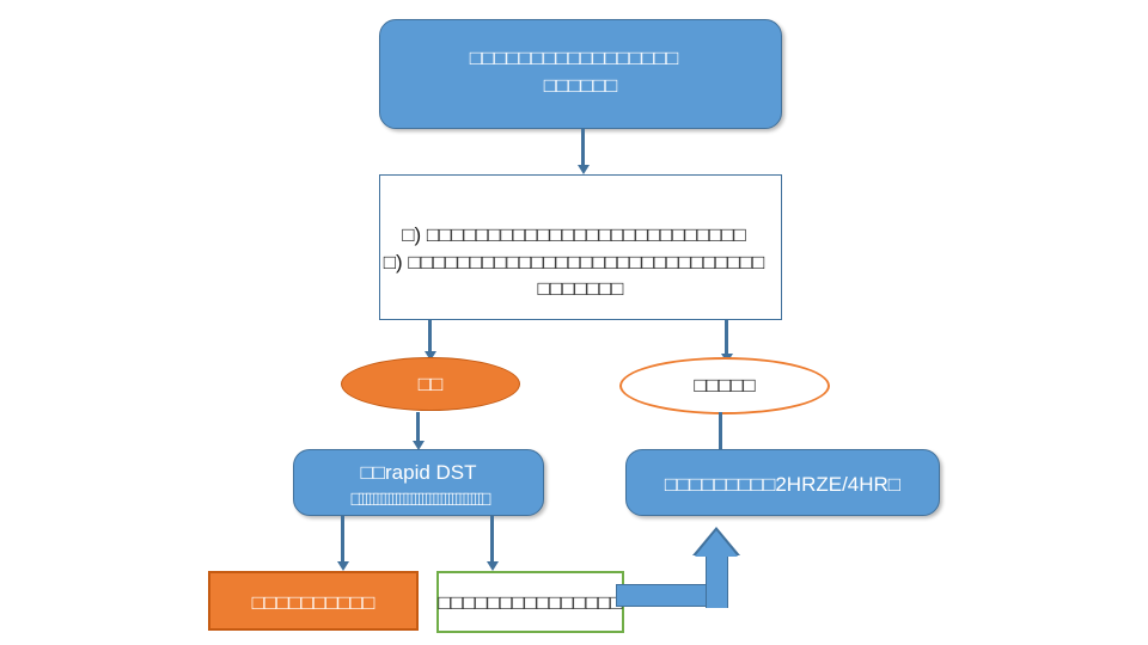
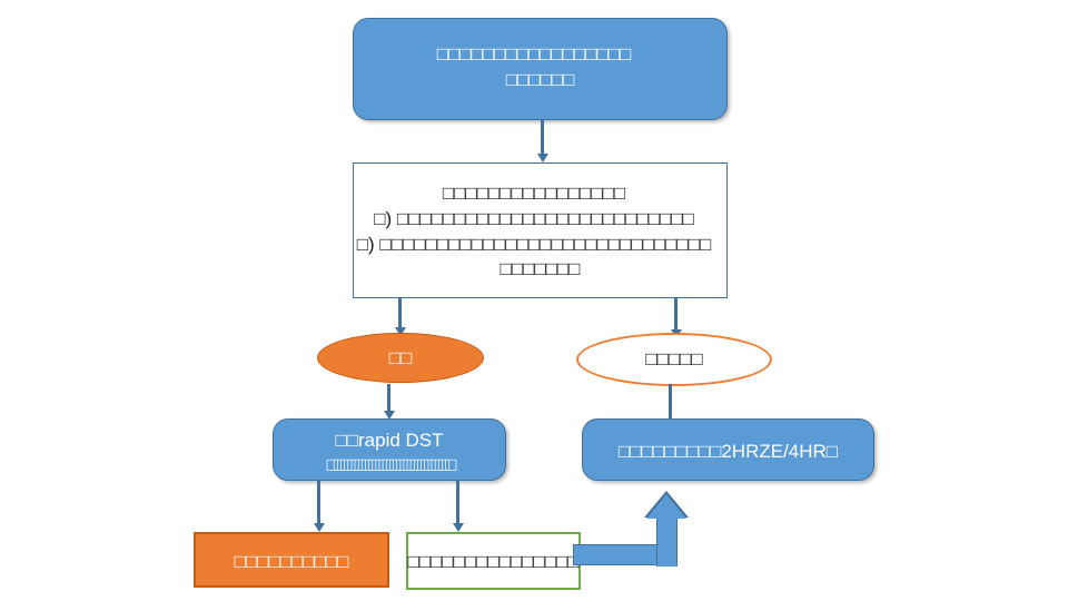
  □□□□□□□□□□□□□□□□□
  □□□□□□
+ □□□□□□□□□□□□□□□□
  □) □□□□□□□□□□□□□□□□□□□□□□□□□□
  □) □□□□□□□□□□□□□□□□□□□□□□□□□□□□□
  □□□□□□□
  □□
  □□□□□
  □□rapid DST
  □□□□□□□□□□□□□□□□□□
  □□□□□□□□□2HRZE/4HR□
  □□□□□□□□□□
  □□□□□□□□□□□□□□
